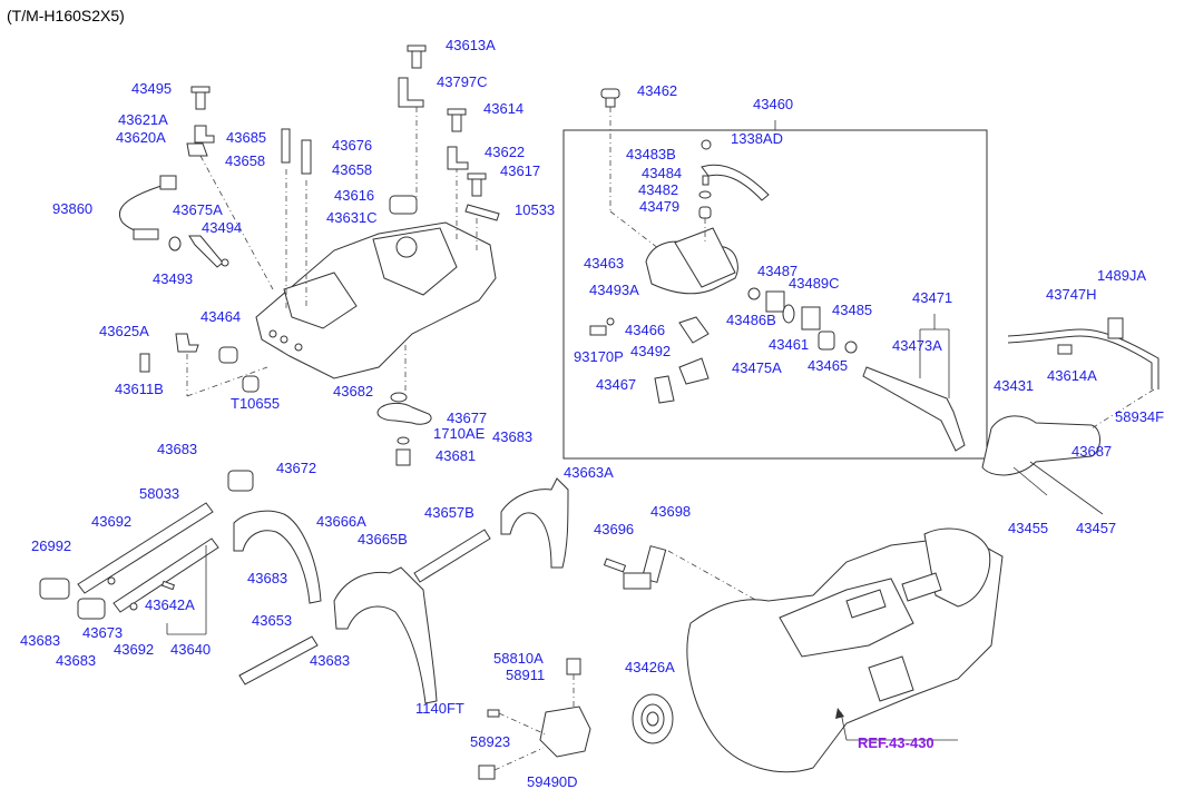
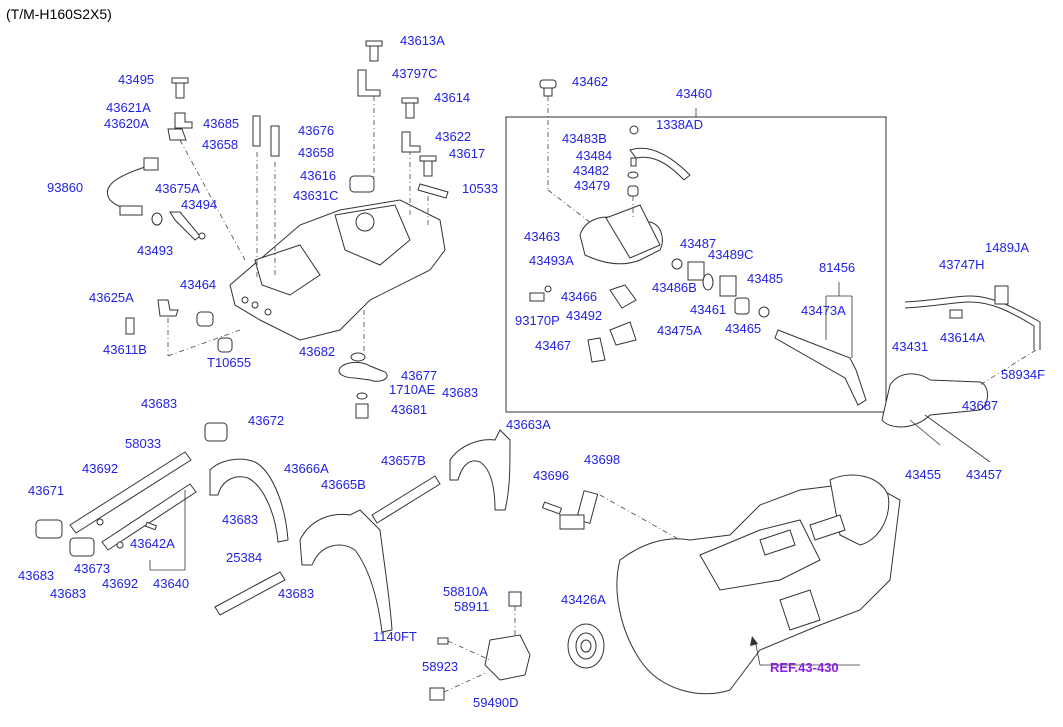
  (T/M-H160S2X5)
  43613A
  43797C
  43495
  43462
  43460
  43614
  43621A
  43620A
  1338AD
  43685
  43676
  43622
  43483B
  43658
  43658
  43484
  43617
  43482
  43616
  93860
  10533
  43479
  43675A
  43631C
  43494
  43463
  43487
  1489JA
  43493
  43489C
  43493A
  43747H
- 43471
+ 81456
  43485
  43464
  43486B
  43625A
  43466
  43473A
  43461
  43614A
  43492
  93170P
  43465
  43475A
  43611B
  43431
  43467
  43682
  T10655
  58934F
  43677
  1710AE
  43683
  43683
  43681
  43687
  43672
  43663A
  58033
  43657B
  43698
  43666A
  43692
  43455
  43457
  43696
  43665B
- 26992
+ 43671
  43683
  43642A
- 43653
+ 25384
  43673
  43683
  43692
  43640
  43426A
  58810A
  43683
  43683
  58911
  1140FT
  58923
  59490D
  REF.43-430
